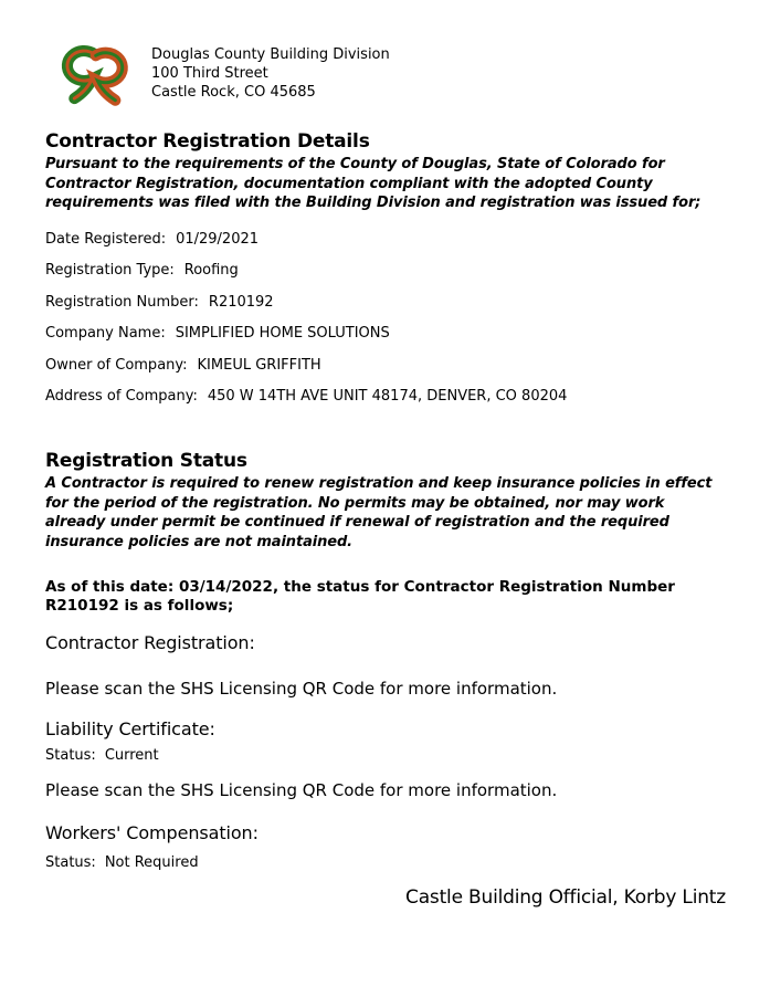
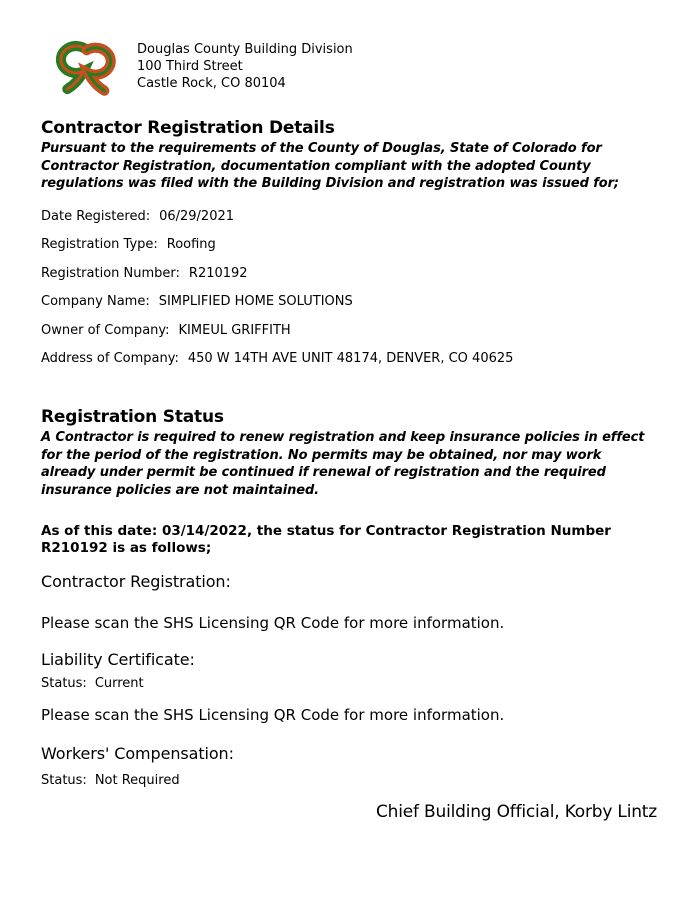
  Douglas County Building Division
  100 Third Street
- Castle Rock, CO 45685
+ Castle Rock, CO 80104
  Contractor Registration Details
- Pursuant to the requirements of the County of Douglas, State of Colorado for Contractor Registration, documentation compliant with the adopted County requirements was filed with the Building Division and registration was issued for;
+ Pursuant to the requirements of the County of Douglas, State of Colorado for Contractor Registration, documentation compliant with the adopted County regulations was filed with the Building Division and registration was issued for;
- Date Registered: 01/29/2021
+ Date Registered: 06/29/2021
  Registration Type: Roofing
  Registration Number: R210192
  Company Name: SIMPLIFIED HOME SOLUTIONS
  Owner of Company: KIMEUL GRIFFITH
- Address of Company: 450 W 14TH AVE UNIT 48174, DENVER, CO 80204
+ Address of Company: 450 W 14TH AVE UNIT 48174, DENVER, CO 40625
  Registration Status
  A Contractor is required to renew registration and keep insurance policies in effect for the period of the registration. No permits may be obtained, nor may work already under permit be continued if renewal of registration and the required insurance policies are not maintained.
  As of this date: 03/14/2022, the status for Contractor Registration Number R210192 is as follows;
  Contractor Registration:
  Please scan the SHS Licensing QR Code for more information.
  Liability Certificate:
  Status: Current
  Please scan the SHS Licensing QR Code for more information.
  Workers' Compensation:
  Status: Not Required
- Castle Building Official, Korby Lintz
+ Chief Building Official, Korby Lintz
